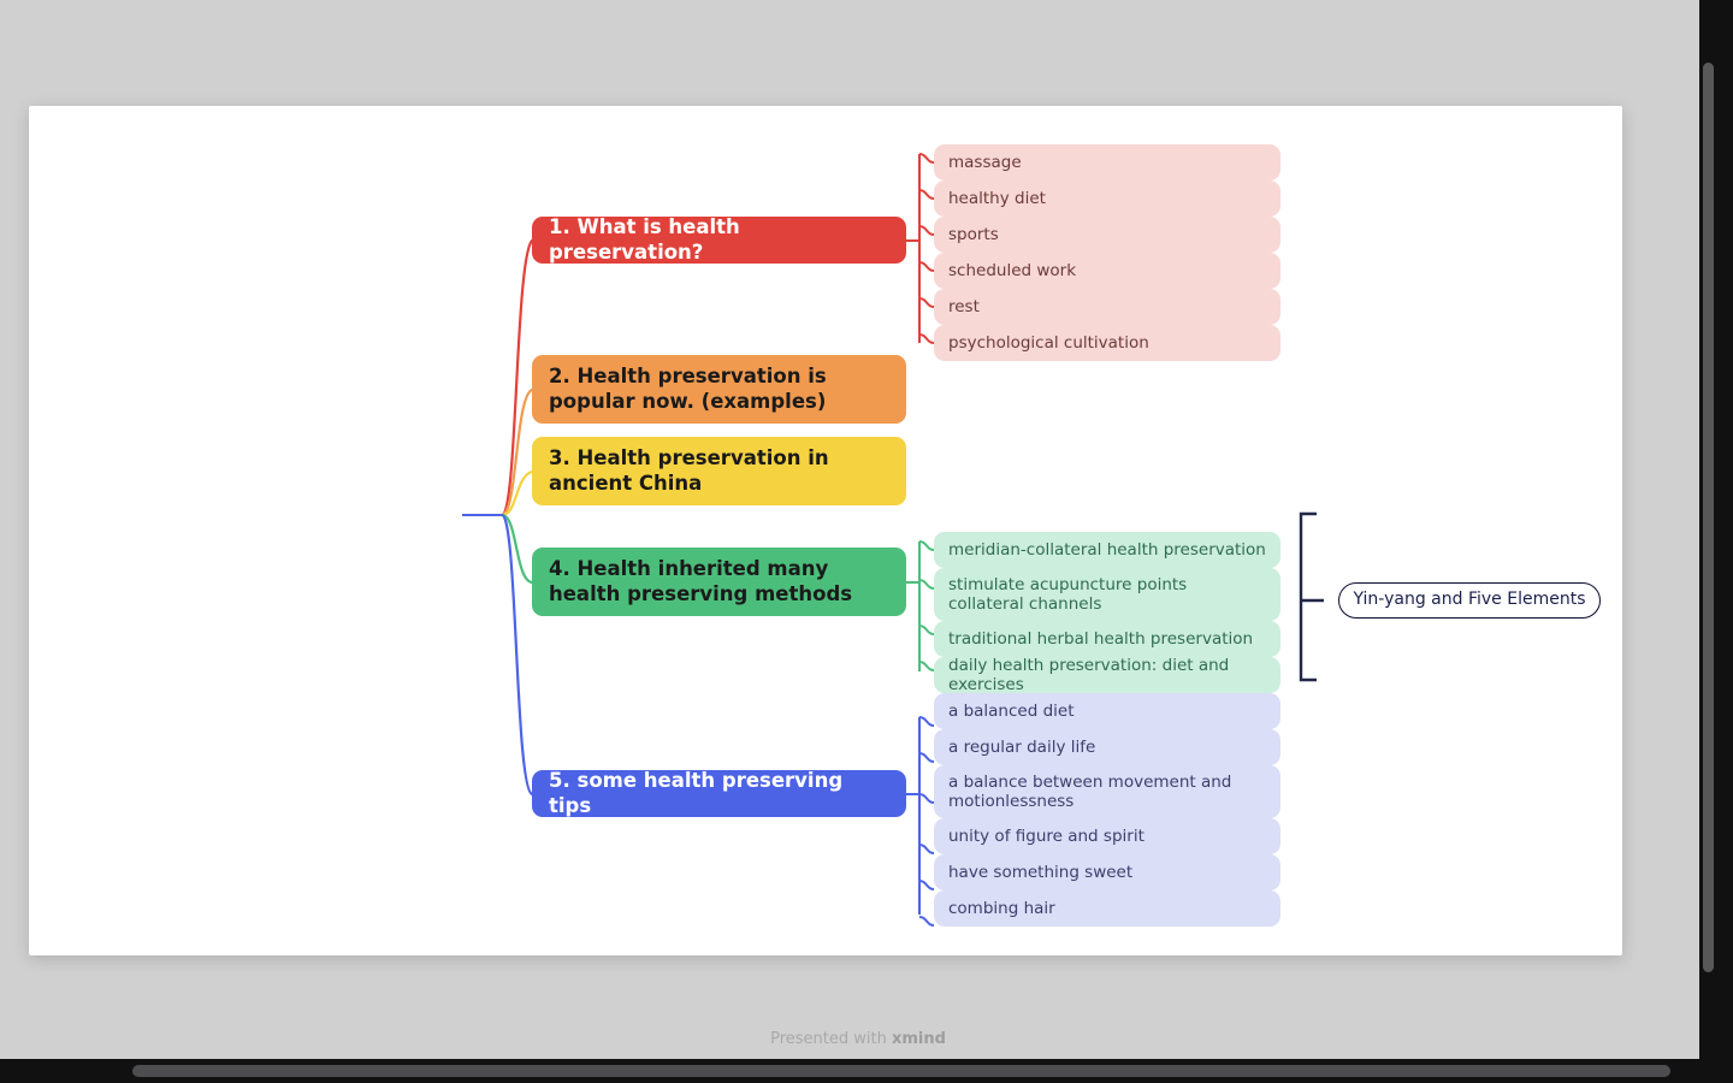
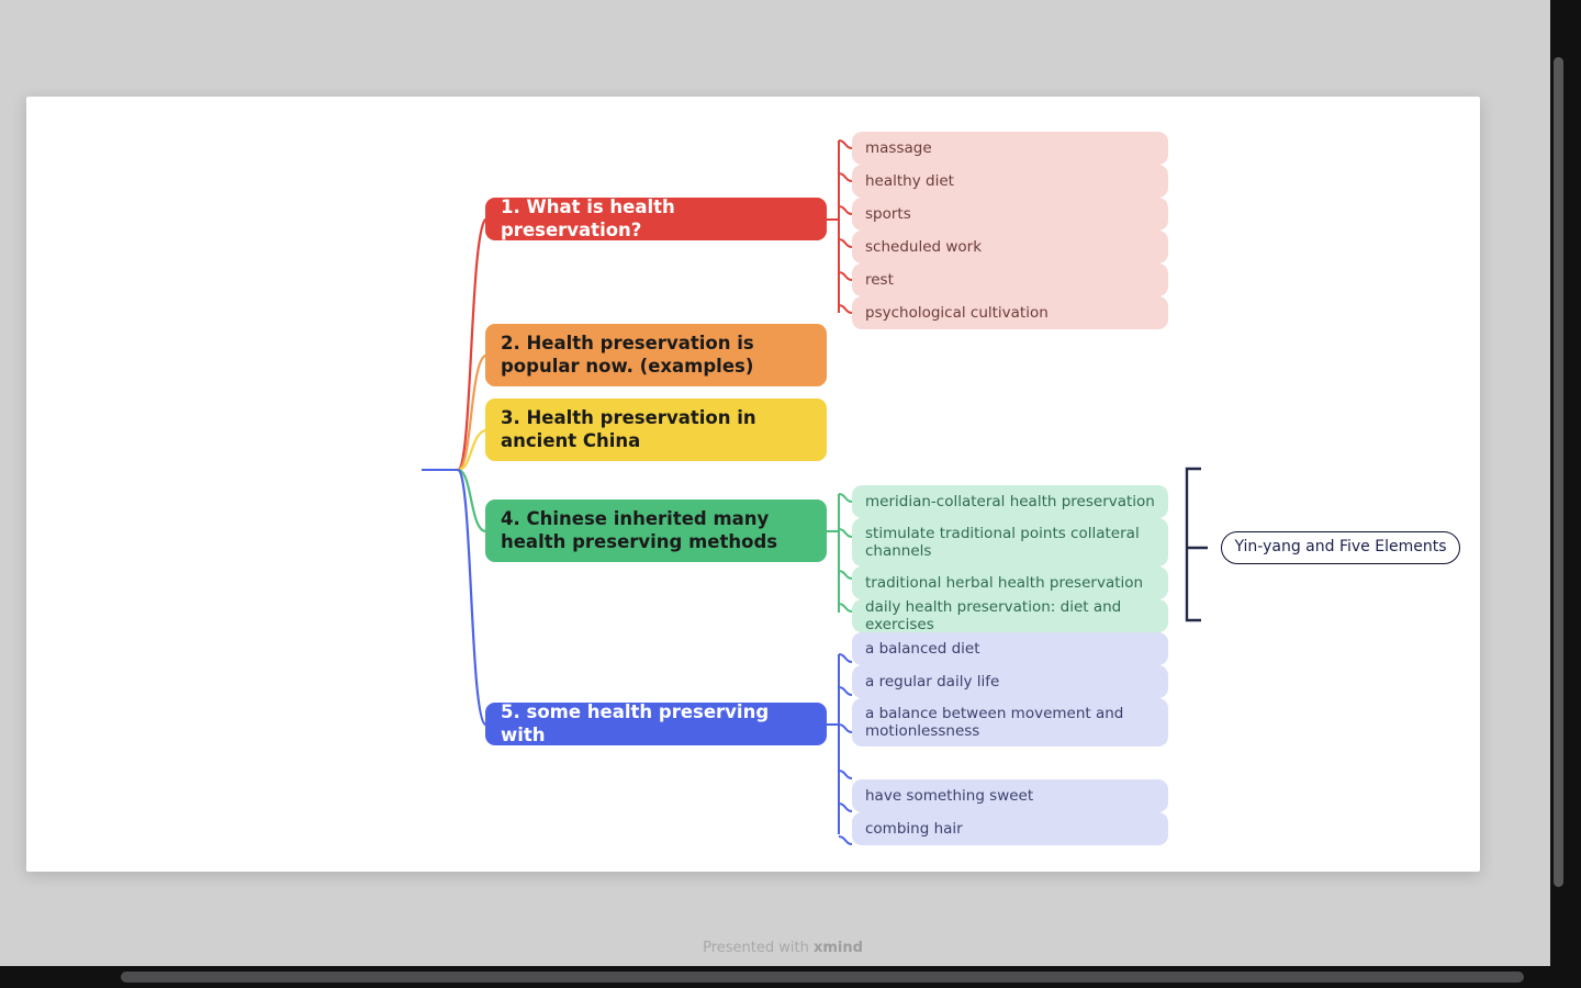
  1. What is health preservation?
  massage
  healthy diet
  sports
  scheduled work
  rest
  psychological cultivation
  2. Health preservation is popular now. (examples)
  3. Health preservation in ancient China
- 4. Health inherited many health preserving methods
+ 4. Chinese inherited many health preserving methods
  meridian-collateral health preservation
- stimulate acupuncture points collateral channels
+ stimulate traditional points collateral channels
  traditional herbal health preservation
  daily health preservation: diet and exercises
- 5. some health preserving tips
+ 5. some health preserving with
  a balanced diet
  a regular daily life
  a balance between movement and motionlessness
- unity of figure and spirit
  have something sweet
  combing hair
  Yin-yang and Five Elements
  Presented with xmind
